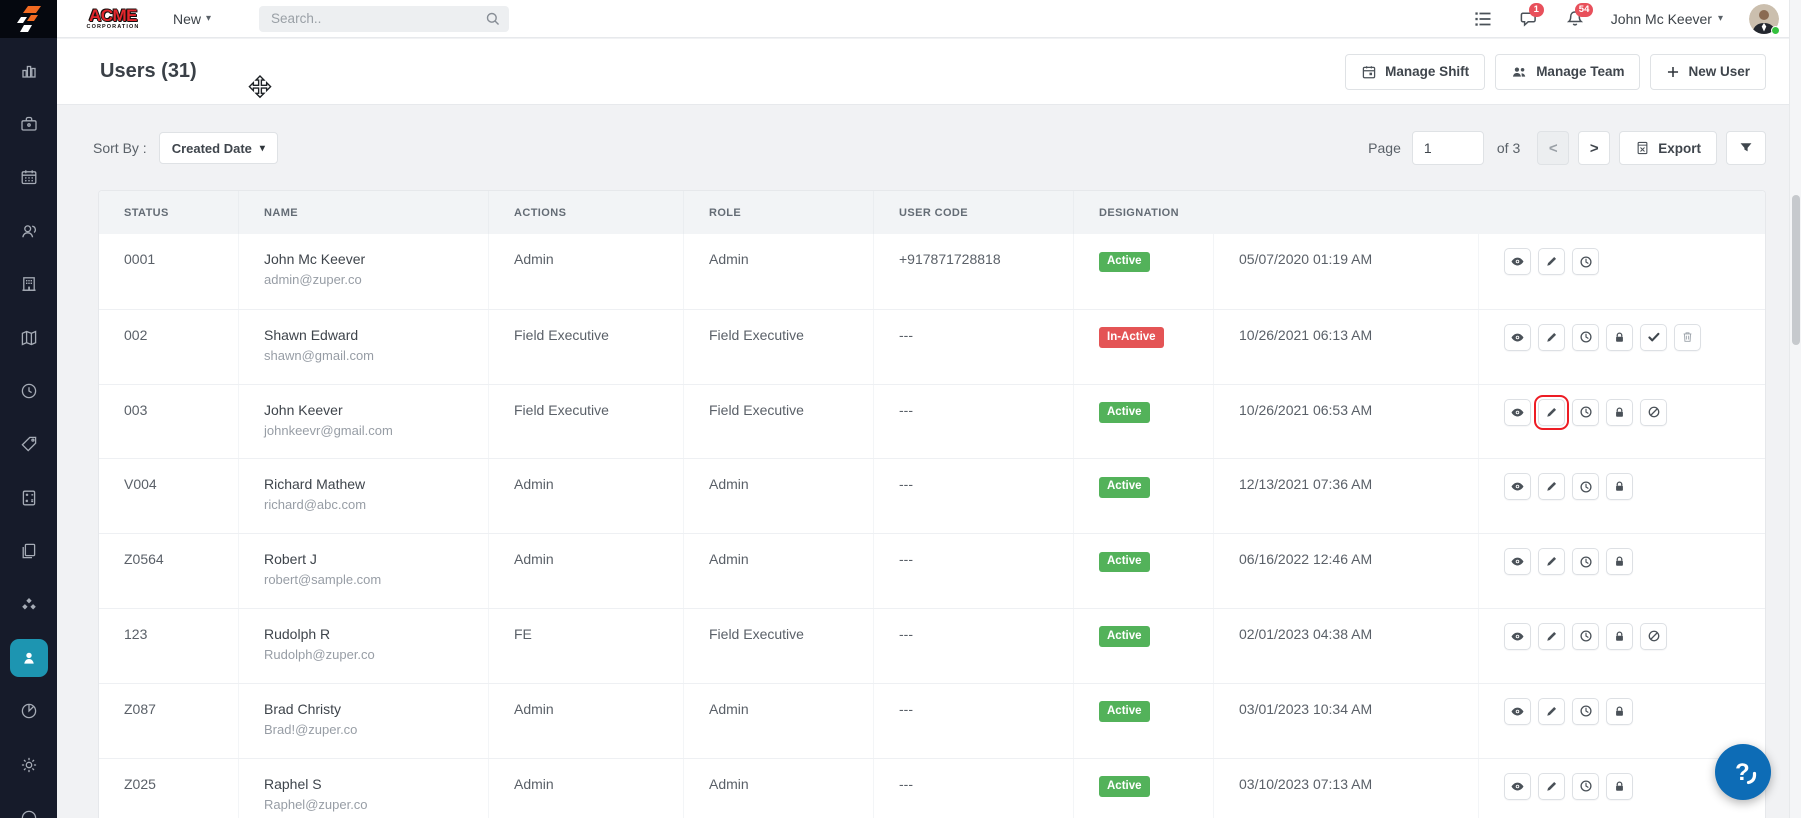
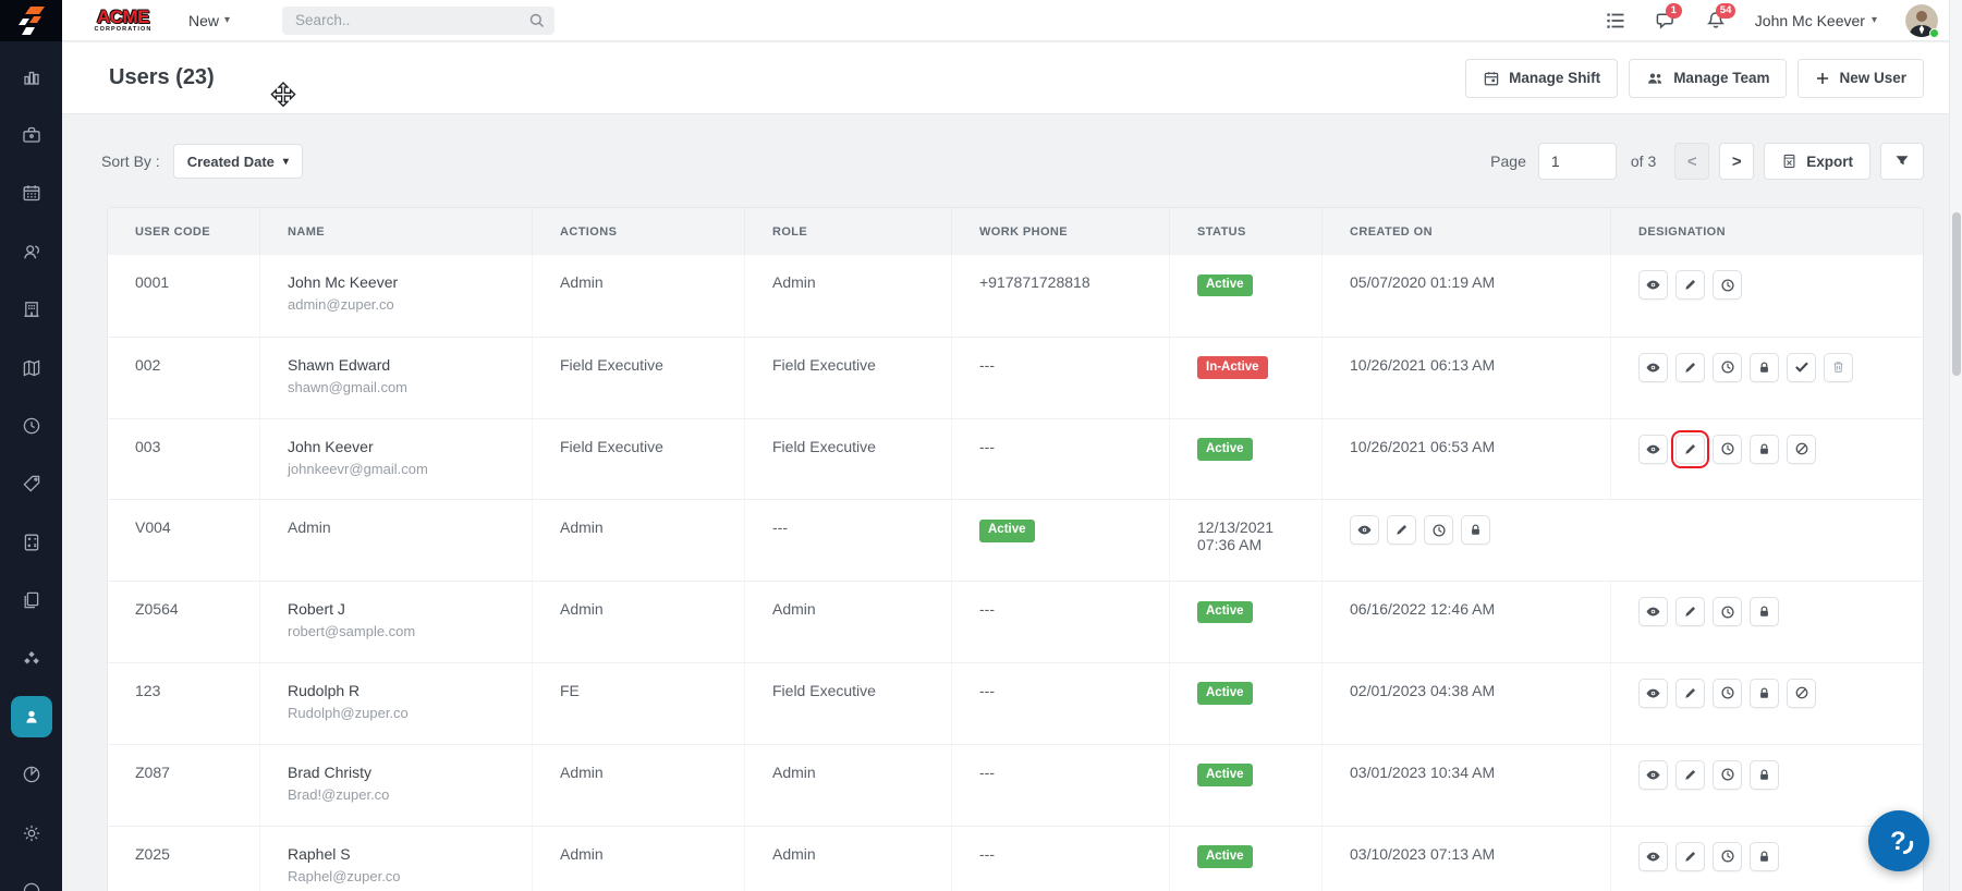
  ACME
  New
  ▾
  Search..
  1
  54
  John Mc Keever
  ▾
- Users (31)
+ Users (23)
  Manage Shift
  Manage Team
  New User
  Sort By :
  Created Date
  ▾
  Page
  1
  of 3
  <
  >
  Export
- STATUS
+ USER CODE
  NAME
  ACTIONS
  ROLE
+ WORK PHONE
- USER CODE
+ STATUS
+ CREATED ON
  DESIGNATION
  0001
  John Mc Keever
  admin@zuper.co
  Admin
  Admin
  +917871728818
  Active
  05/07/2020 01:19 AM
  002
  Shawn Edward
  shawn@gmail.com
  Field Executive
  Field Executive
  ---
  In-Active
  10/26/2021 06:13 AM
  003
  John Keever
  johnkeevr@gmail.com
  Field Executive
  Field Executive
  ---
  Active
  10/26/2021 06:53 AM
  V004
- Richard Mathew
- richard@abc.com
  Admin
  Admin
  ---
  Active
  12/13/2021 07:36 AM
  Z0564
  Robert J
  robert@sample.com
  Admin
  Admin
  ---
  Active
  06/16/2022 12:46 AM
  123
  Rudolph R
  Rudolph@zuper.co
  FE
  Field Executive
  ---
  Active
  02/01/2023 04:38 AM
  Z087
  Brad Christy
  Brad!@zuper.co
  Admin
  Admin
  ---
  Active
  03/01/2023 10:34 AM
  Z025
  Raphel S
  Raphel@zuper.co
  Admin
  Admin
  ---
  Active
  03/10/2023 07:13 AM
  ?
